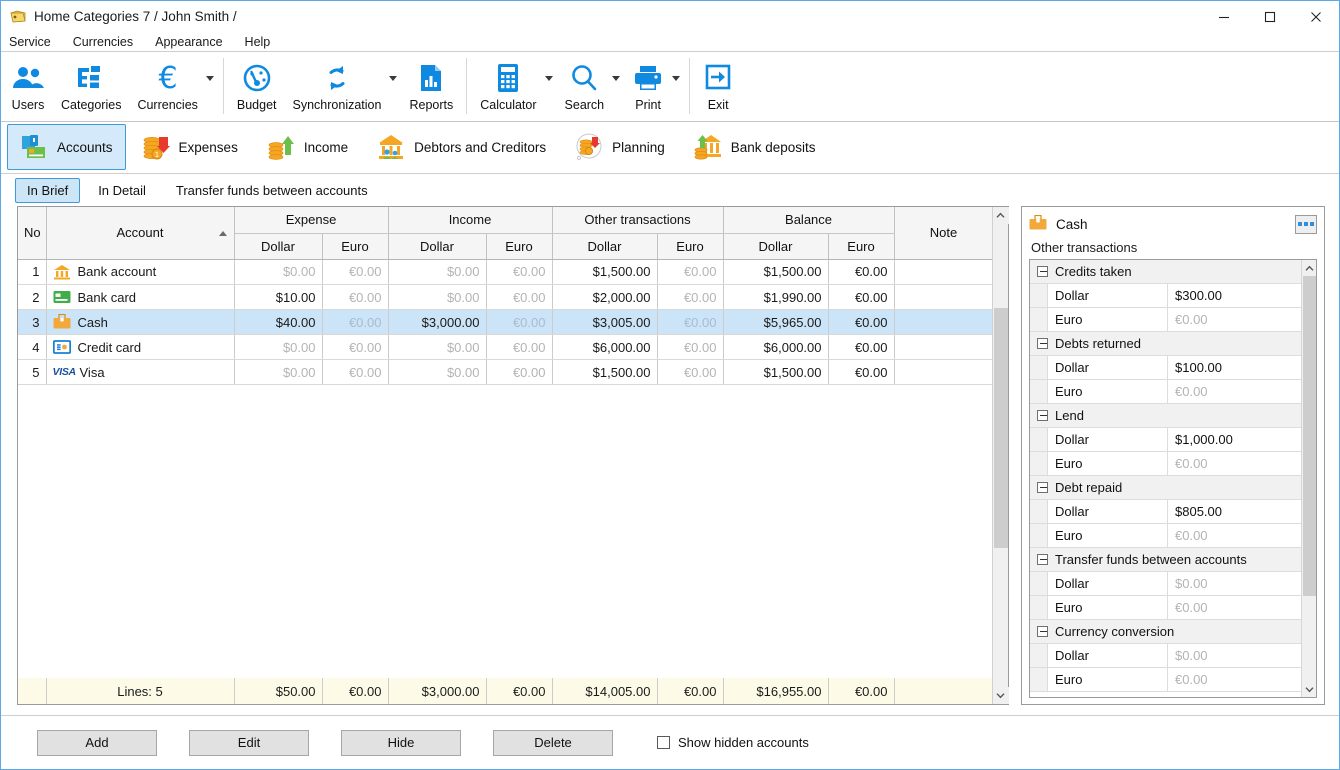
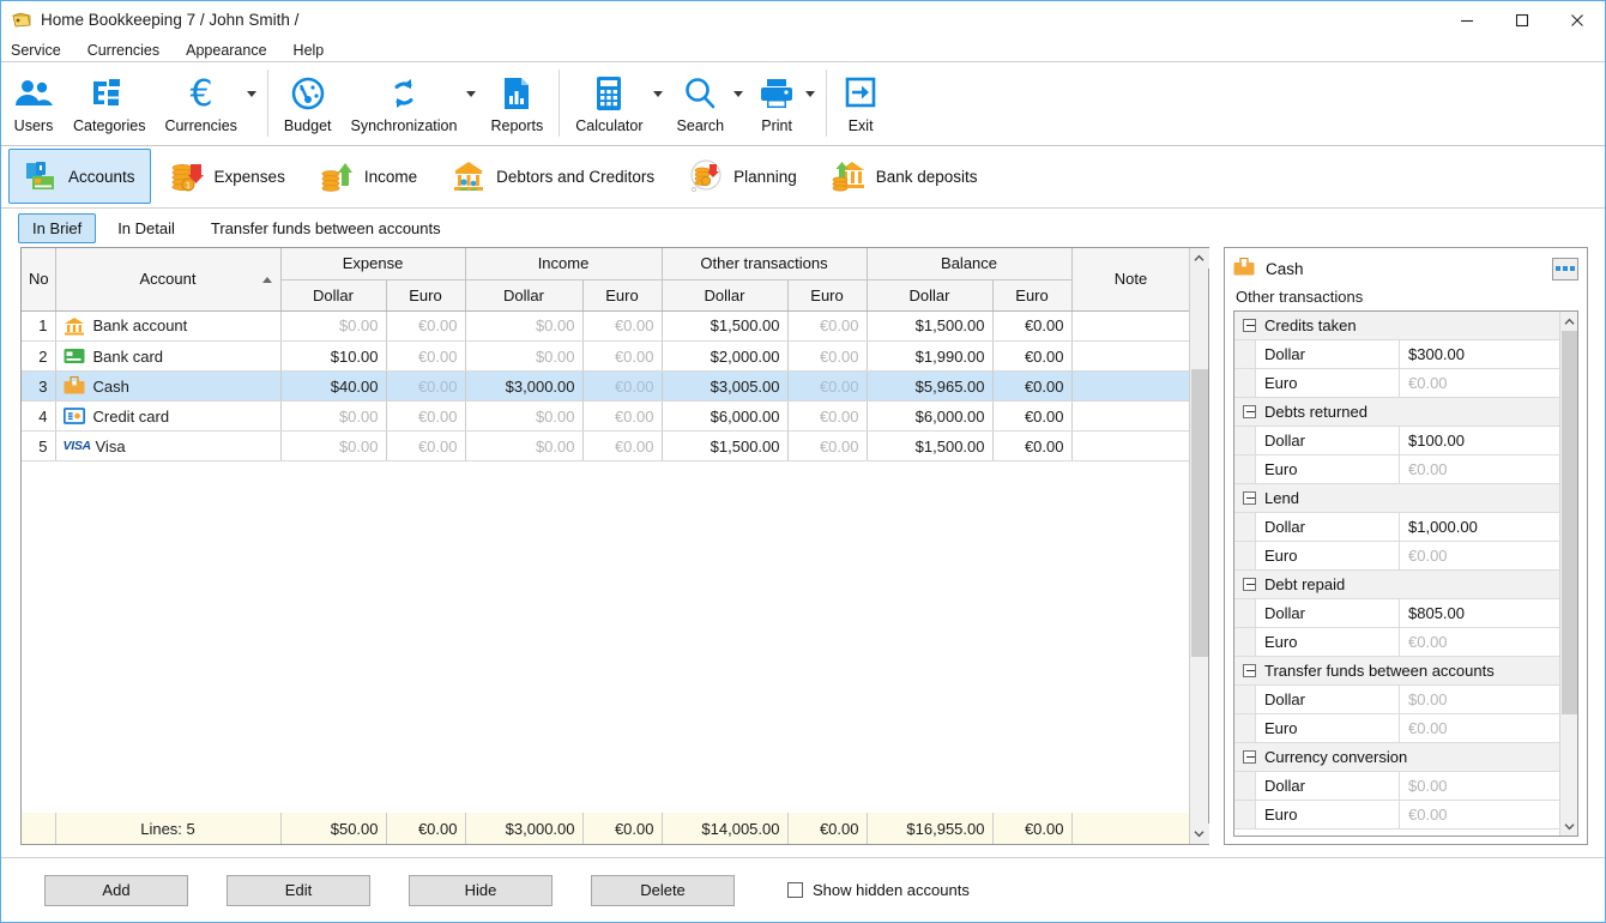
- Home Categories 7 / John Smith /
+ Home Bookkeeping 7 / John Smith /
  Service
  Currencies
  Appearance
  Help
  Users
  Categories
  €
  Currencies
  Budget
  Synchronization
  Reports
  Calculator
  Search
  Print
  Exit
  Accounts
  1
  Expenses
  Income
  Debtors and Creditors
  Planning
  Bank deposits
  In Brief
  In Detail
  Transfer funds between accounts
  No	Account	Expense	Income	Other transactions	Balance	Note
  Dollar	Euro	Dollar	Euro	Dollar	Euro	Dollar	Euro
  1	Bank account	$0.00	€0.00	$0.00	€0.00	$1,500.00	€0.00	$1,500.00	€0.00
  2	Bank card	$10.00	€0.00	$0.00	€0.00	$2,000.00	€0.00	$1,990.00	€0.00
  3	Cash	$40.00	€0.00	$3,000.00	€0.00	$3,005.00	€0.00	$5,965.00	€0.00
  4	Credit card	$0.00	€0.00	$0.00	€0.00	$6,000.00	€0.00	$6,000.00	€0.00
  5	VISA Visa	$0.00	€0.00	$0.00	€0.00	$1,500.00	€0.00	$1,500.00	€0.00
  	Lines: 5	$50.00	€0.00	$3,000.00	€0.00	$14,005.00	€0.00	$16,955.00	€0.00
  Cash
  Other transactions
  Credits taken
  Dollar
  $300.00
  Euro
  €0.00
  Debts returned
  Dollar
  $100.00
  Euro
  €0.00
  Lend
  Dollar
  $1,000.00
  Euro
  €0.00
  Debt repaid
  Dollar
  $805.00
  Euro
  €0.00
  Transfer funds between accounts
  Dollar
  $0.00
  Euro
  €0.00
  Currency conversion
  Dollar
  $0.00
  Euro
  €0.00
  Add
  Edit
  Hide
  Delete
  Show hidden accounts
